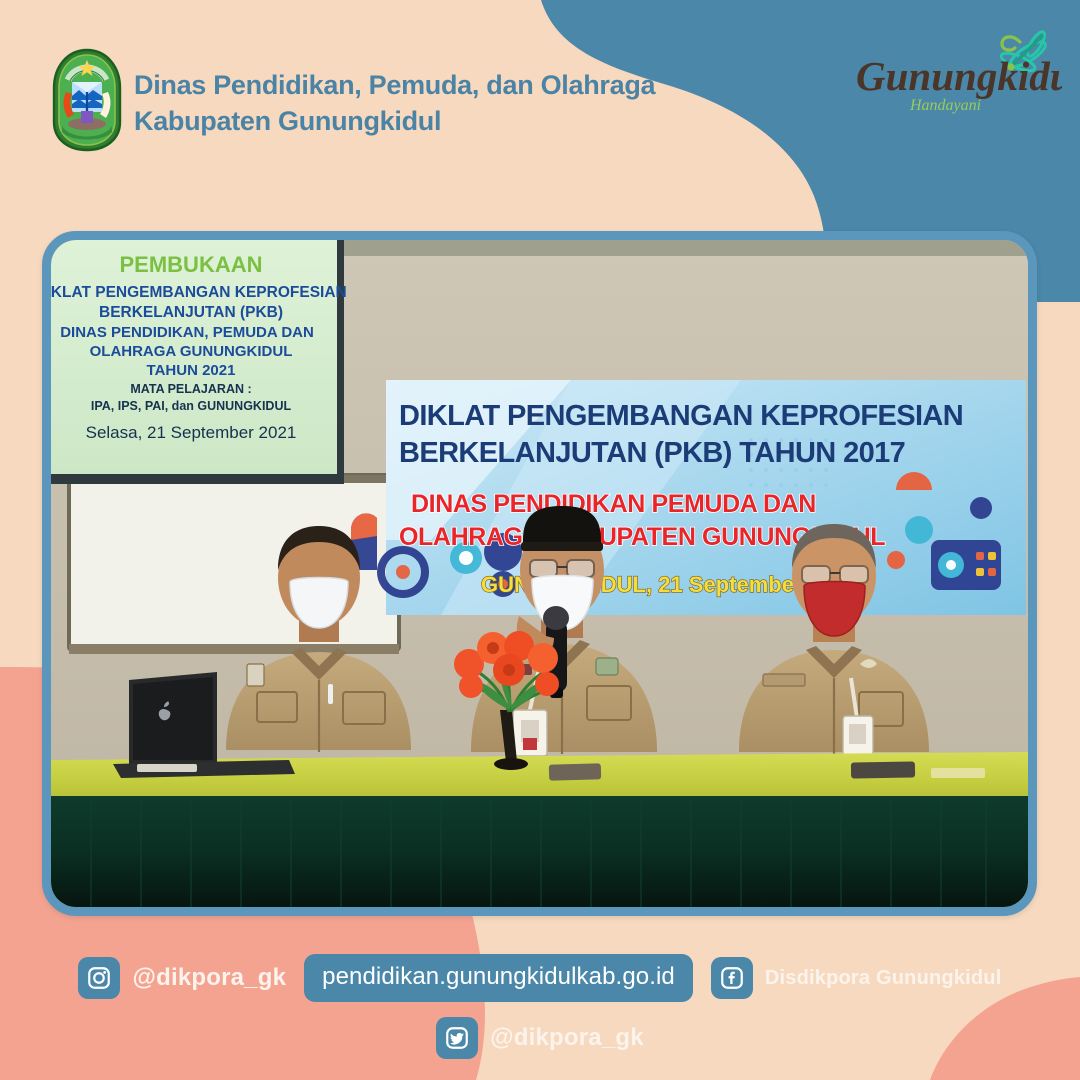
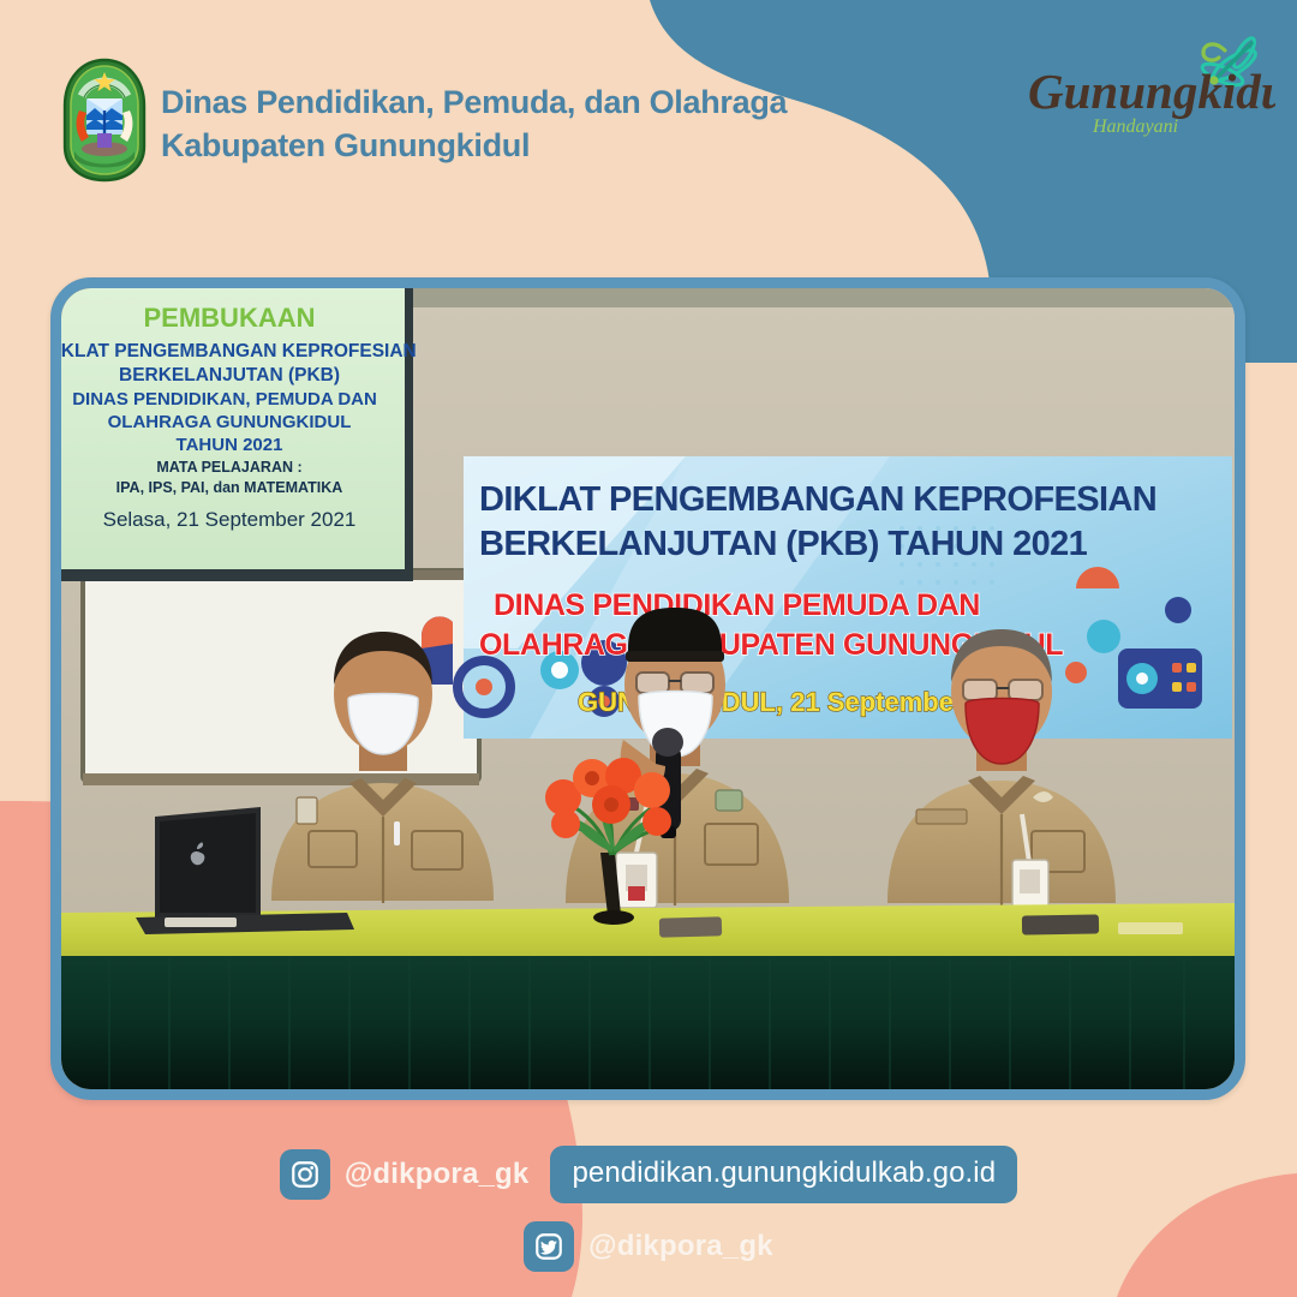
  Dinas Pendidikan, Pemuda, dan Olahraga
  Kabupaten Gunungkidul
  Gunungkidu
  Handayani
  PEMBUKAAN
  KLAT PENGEMBANGAN KEPROFESIAN
  BERKELANJUTAN (PKB)
  DINAS PENDIDIKAN, PEMUDA DAN
  OLAHRAGA GUNUNGKIDUL
  TAHUN 2021
  MATA PELAJARAN :
- IPA, IPS, PAI, dan GUNUNGKIDUL
+ IPA, IPS, PAI, dan MATEMATIKA
  Selasa, 21 September 2021
  DIKLAT PENGEMBANGAN KEPROFESIAN
- BERKELANJUTAN (PKB) TAHUN 2017
+ BERKELANJUTAN (PKB) TAHUN 2021
  DINAS PENDIDIKAN PEMUDA DAN
  OLAHRAGUPATEN GUNUNGL
  @dikpora_gk
  pendidikan.gunungkidulkab.go.id
- Disdikpora Gunungkidul
  @dikpora_gk
